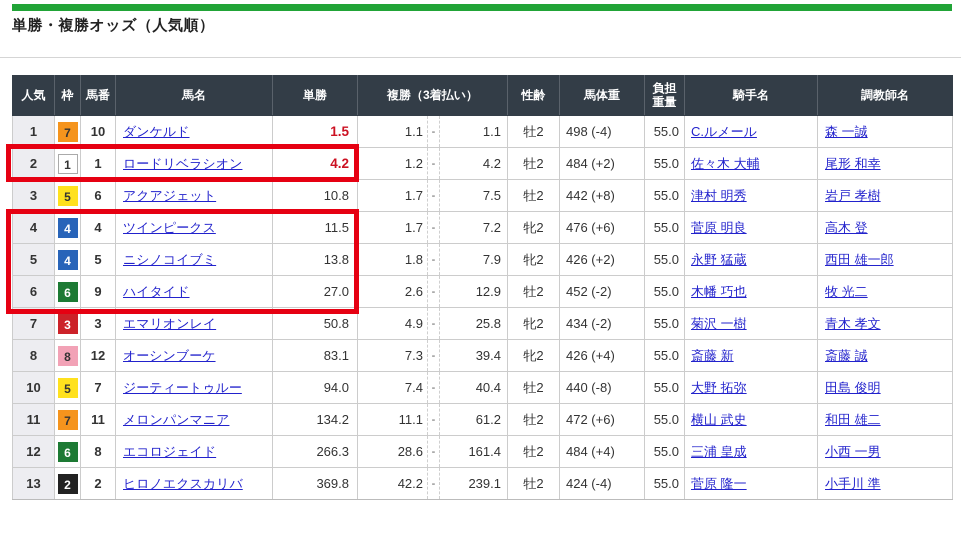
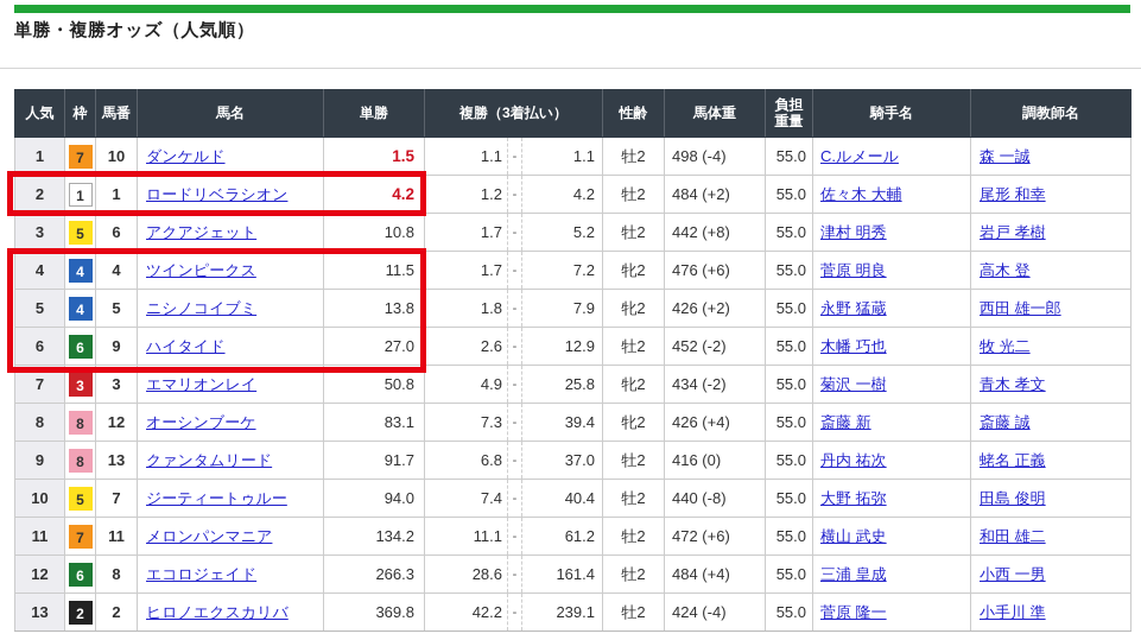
  単勝・複勝オッズ（人気順）
  人気	枠	馬番	馬名	単勝	複勝（3着払い）	性齢	馬体重	負担重量	騎手名	調教師名
  1	7	10	ダンケルド	1.5	1.1	-	1.1	牡2	498 (-4)	55.0	C.ルメール	森 一誠
  2	1	1	ロードリベラシオン	4.2	1.2	-	4.2	牡2	484 (+2)	55.0	佐々木 大輔	尾形 和幸
- 3	5	6	アクアジェット	10.8	1.7	-	7.5	牡2	442 (+8)	55.0	津村 明秀	岩戸 孝樹
+ 3	5	6	アクアジェット	10.8	1.7	-	5.2	牡2	442 (+8)	55.0	津村 明秀	岩戸 孝樹
  4	4	4	ツインピークス	11.5	1.7	-	7.2	牝2	476 (+6)	55.0	菅原 明良	高木 登
  5	4	5	ニシノコイブミ	13.8	1.8	-	7.9	牝2	426 (+2)	55.0	永野 猛蔵	西田 雄一郎
  6	6	9	ハイタイド	27.0	2.6	-	12.9	牡2	452 (-2)	55.0	木幡 巧也	牧 光二
  7	3	3	エマリオンレイ	50.8	4.9	-	25.8	牝2	434 (-2)	55.0	菊沢 一樹	青木 孝文
  8	8	12	オーシンブーケ	83.1	7.3	-	39.4	牝2	426 (+4)	55.0	斎藤 新	斎藤 誠
+ 9	8	13	クァンタムリード	91.7	6.8	-	37.0	牡2	416 (0)	55.0	丹内 祐次	蛯名 正義
  10	5	7	ジーティートゥルー	94.0	7.4	-	40.4	牡2	440 (-8)	55.0	大野 拓弥	田島 俊明
  11	7	11	メロンパンマニア	134.2	11.1	-	61.2	牡2	472 (+6)	55.0	横山 武史	和田 雄二
  12	6	8	エコロジェイド	266.3	28.6	-	161.4	牡2	484 (+4)	55.0	三浦 皇成	小西 一男
  13	2	2	ヒロノエクスカリバ	369.8	42.2	-	239.1	牡2	424 (-4)	55.0	菅原 隆一	小手川 準
